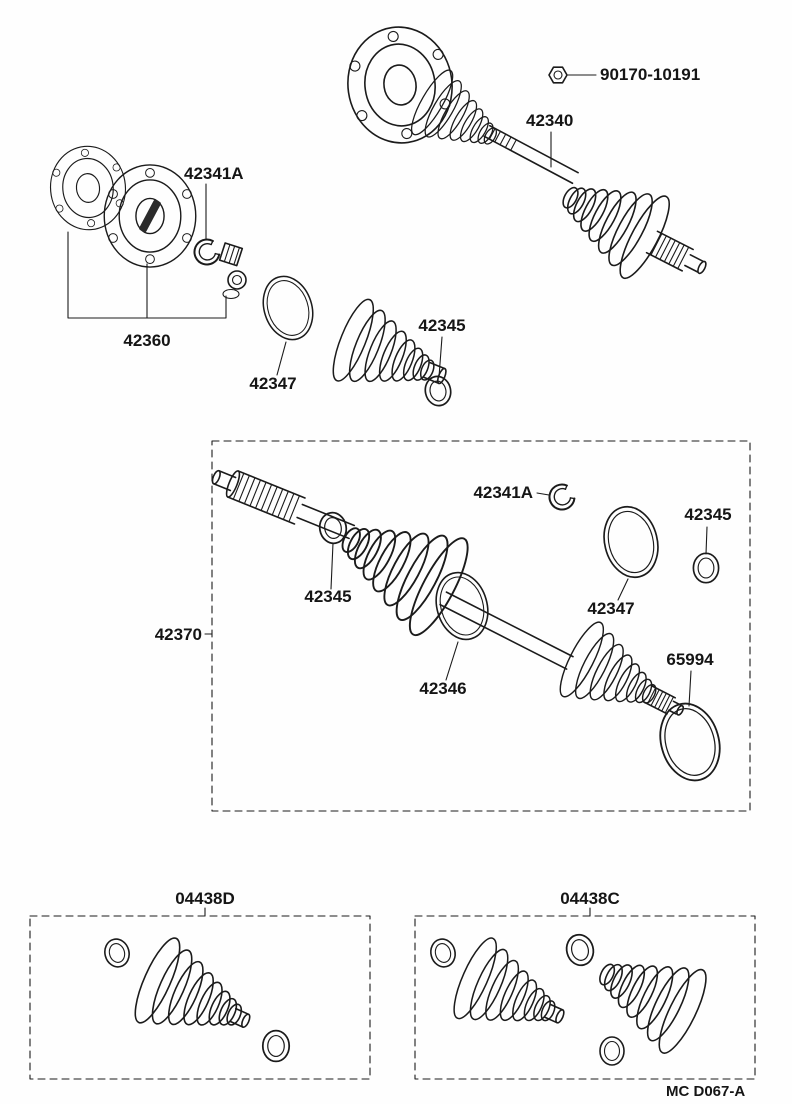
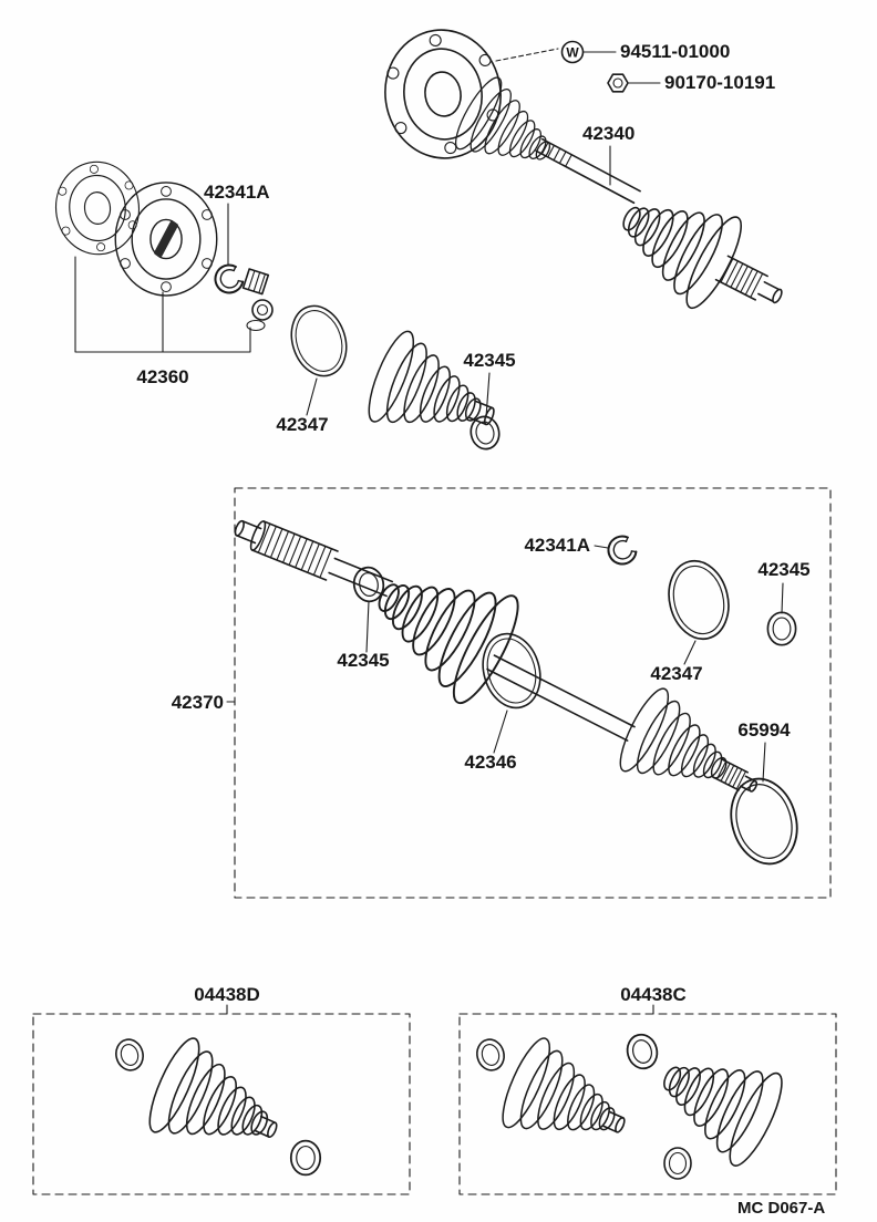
  42340
+ W
+ 94511-01000
  90170-10191
  42360
  42341A
  42347
  42345
  42370
  42345
  42346
  42341A
  42347
  42345
  65994
  04438D
  04438C
  MC D067-A
